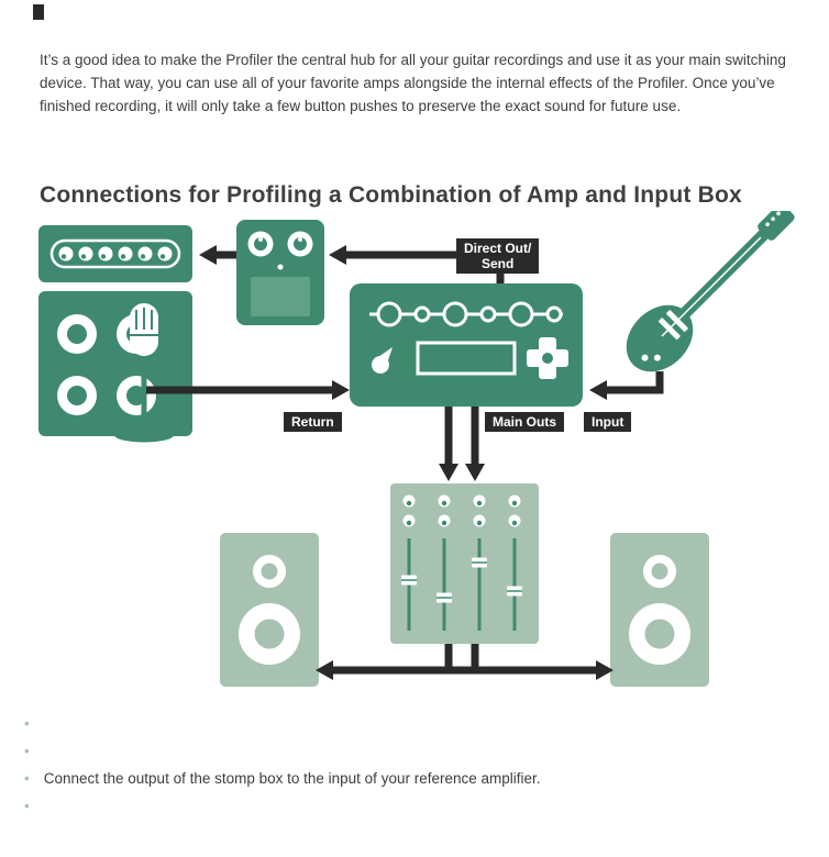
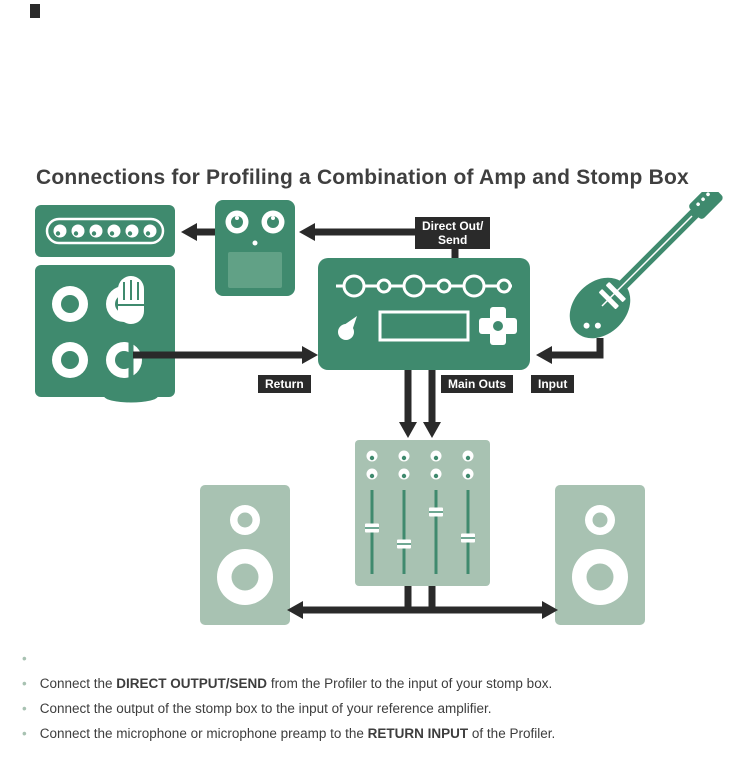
- It’s a good idea to make the Profiler the central hub for all your guitar recordings and use it as your main switching device. That way, you can use all of your favorite amps alongside the internal effects of the Profiler. Once you’ve finished recording, it will only take a few button pushes to preserve the exact sound for future use.
- Connections for Profiling a Combination of Amp and Input Box
+ Connections for Profiling a Combination of Amp and Stomp Box
  Direct Out/
  Send
  Return
  Main Outs
  Input
  •
  •
+ Connect the DIRECT OUTPUT/SEND from the Profiler to the input of your stomp box.
  •
  Connect the output of the stomp box to the input of your reference amplifier.
  •
+ Connect the microphone or microphone preamp to the RETURN INPUT of the Profiler.
